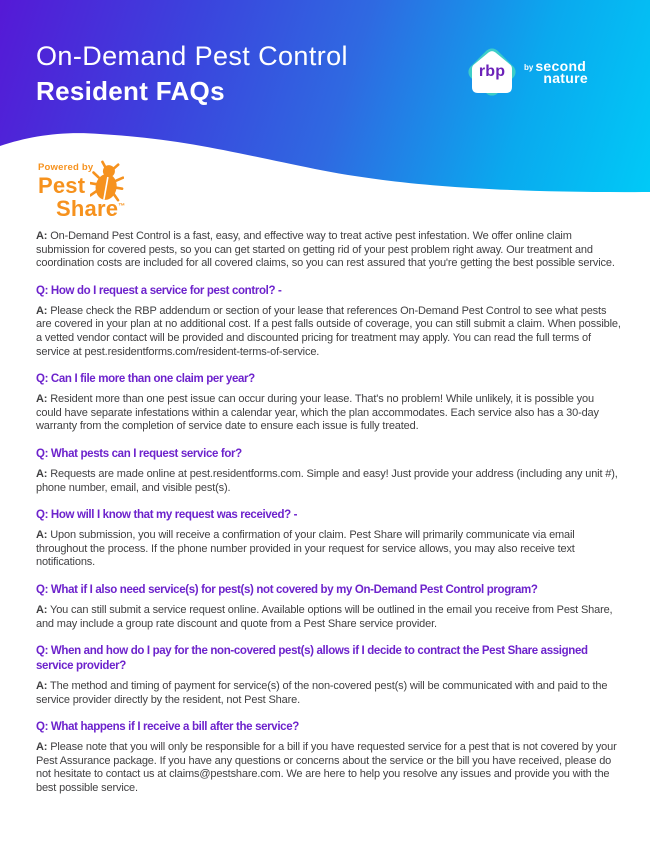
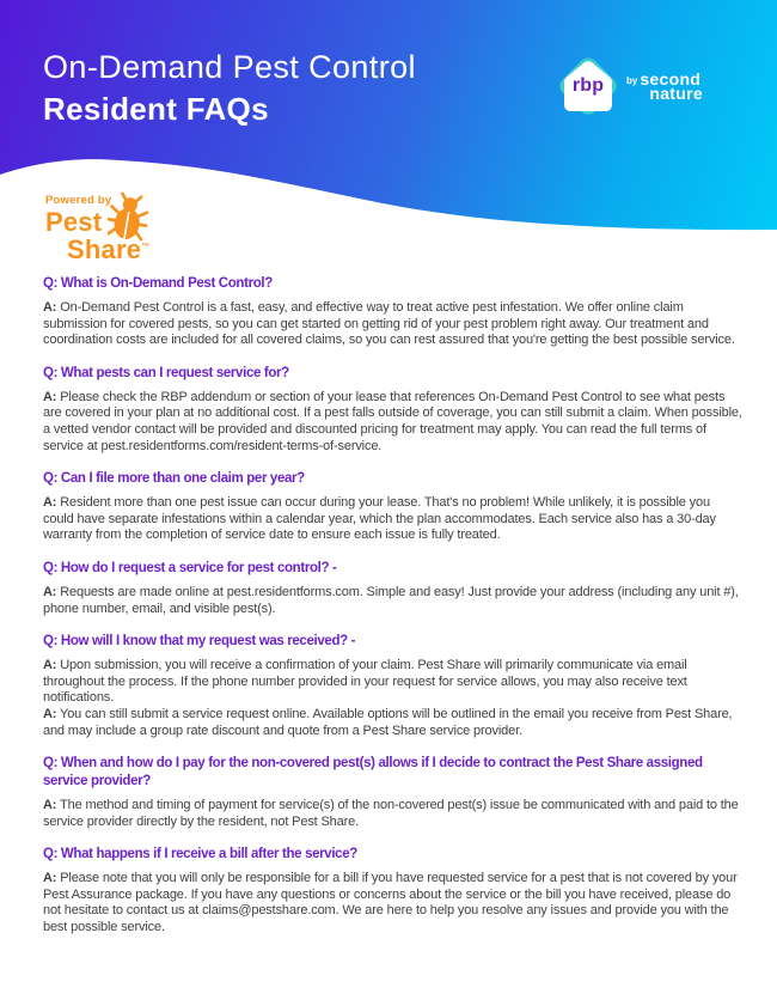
  On-Demand Pest Control
  Resident FAQs
  rbp
  by
  second
  nature
  Powered by
  Pest
  Share
+ Q: What is On-Demand Pest Control?
  A: On-Demand Pest Control is a fast, easy, and effective way to treat active pest infestation. We offer online claim submission for covered pests, so you can get started on getting rid of your pest problem right away. Our treatment and coordination costs are included for all covered claims, so you can rest assured that you're getting the best possible service.
- Q: How do I request a service for pest control? -
+ Q: What pests can I request service for?
  A: Please check the RBP addendum or section of your lease that references On-Demand Pest Control to see what pests are covered in your plan at no additional cost. If a pest falls outside of coverage, you can still submit a claim. When possible, a vetted vendor contact will be provided and discounted pricing for treatment may apply. You can read the full terms of service at pest.residentforms.com/resident-terms-of-service.
  Q: Can I file more than one claim per year?
  A: Resident more than one pest issue can occur during your lease. That's no problem! While unlikely, it is possible you could have separate infestations within a calendar year, which the plan accommodates. Each service also has a 30-day warranty from the completion of service date to ensure each issue is fully treated.
- Q: What pests can I request service for?
+ Q: How do I request a service for pest control? -
  A: Requests are made online at pest.residentforms.com. Simple and easy! Just provide your address (including any unit #), phone number, email, and visible pest(s).
  Q: How will I know that my request was received? -
  A: Upon submission, you will receive a confirmation of your claim. Pest Share will primarily communicate via email throughout the process. If the phone number provided in your request for service allows, you may also receive text notifications.
- Q: What if I also need service(s) for pest(s) not covered by my On-Demand Pest Control program?
  A: You can still submit a service request online. Available options will be outlined in the email you receive from Pest Share, and may include a group rate discount and quote from a Pest Share service provider.
  Q: When and how do I pay for the non-covered pest(s) allows if I decide to contract the Pest Share assigned service provider?
- A: The method and timing of payment for service(s) of the non-covered pest(s) will be communicated with and paid to the service provider directly by the resident, not Pest Share.
+ A: The method and timing of payment for service(s) of the non-covered pest(s) issue be communicated with and paid to the service provider directly by the resident, not Pest Share.
  Q: What happens if I receive a bill after the service?
  A: Please note that you will only be responsible for a bill if you have requested service for a pest that is not covered by your Pest Assurance package. If you have any questions or concerns about the service or the bill you have received, please do not hesitate to contact us at claims@pestshare.com. We are here to help you resolve any issues and provide you with the best possible service.
